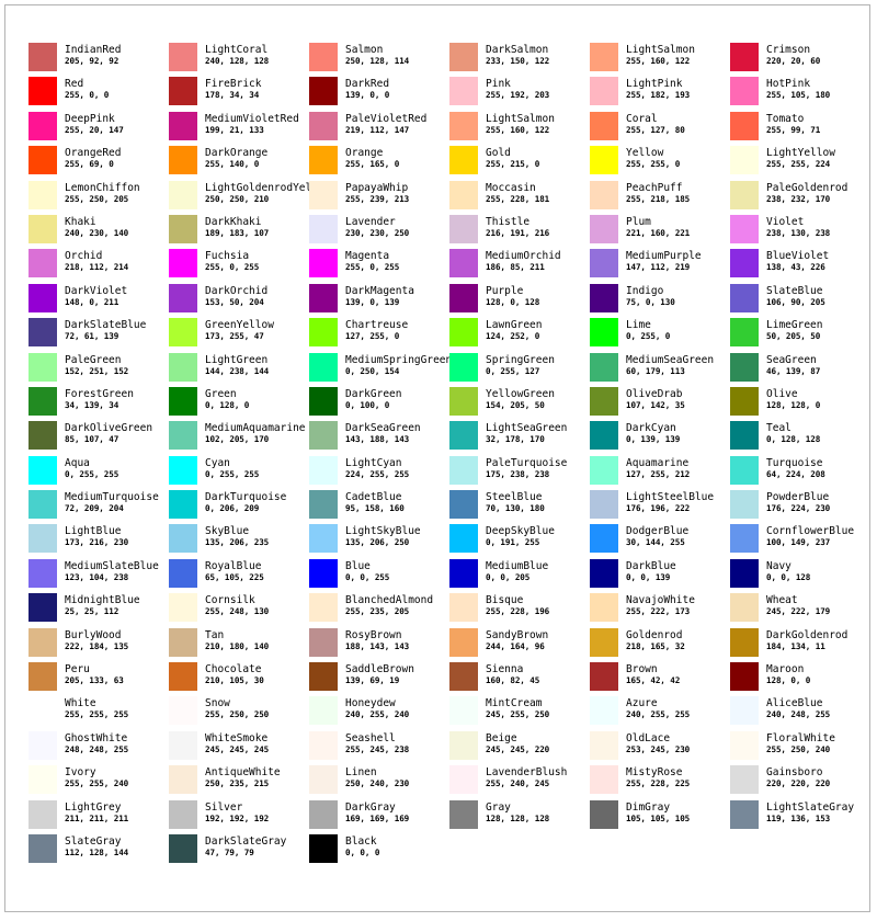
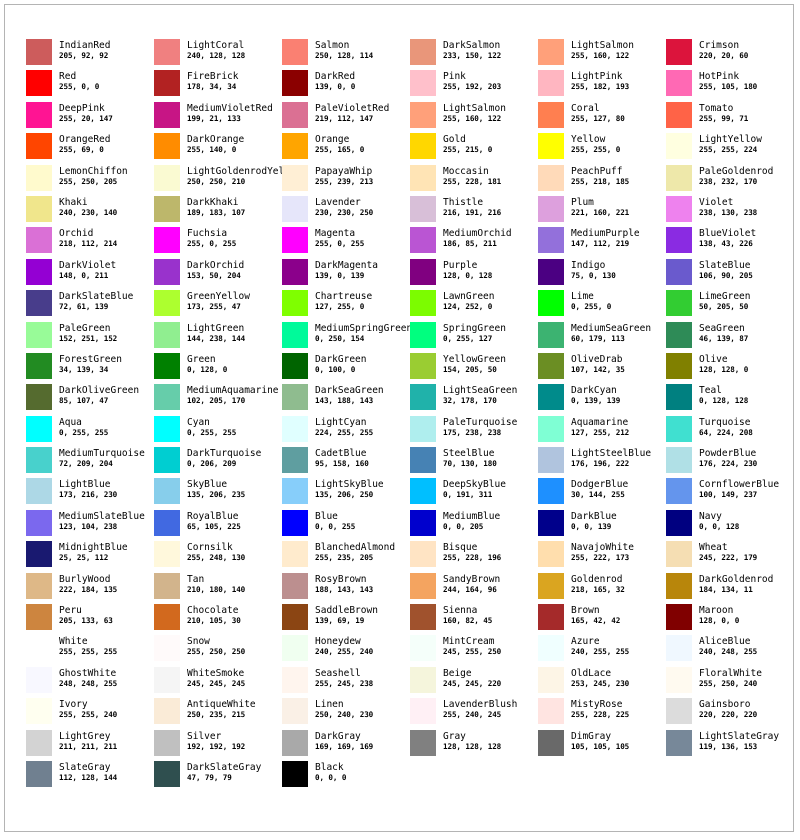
  IndianRed
  205, 92, 92
  LightCoral
  240, 128, 128
  Salmon
  250, 128, 114
  DarkSalmon
  233, 150, 122
  LightSalmon
  255, 160, 122
  Crimson
  220, 20, 60
  Red
  255, 0, 0
  FireBrick
  178, 34, 34
  DarkRed
  139, 0, 0
  Pink
  255, 192, 203
  LightPink
  255, 182, 193
  HotPink
  255, 105, 180
  DeepPink
  255, 20, 147
  MediumVioletRed
  199, 21, 133
  PaleVioletRed
  219, 112, 147
  LightSalmon
  255, 160, 122
  Coral
  255, 127, 80
  Tomato
  255, 99, 71
  OrangeRed
  255, 69, 0
  DarkOrange
  255, 140, 0
  Orange
  255, 165, 0
  Gold
  255, 215, 0
  Yellow
  255, 255, 0
  LightYellow
  255, 255, 224
  LemonChiffon
  255, 250, 205
  LightGoldenrodYe
  250, 250, 210
  PapayaWhip
  255, 239, 213
  Moccasin
  255, 228, 181
  PeachPuff
  255, 218, 185
  PaleGoldenrod
  238, 232, 170
  Khaki
  240, 230, 140
  DarkKhaki
  189, 183, 107
  Lavender
  230, 230, 250
  Thistle
  216, 191, 216
  Plum
  221, 160, 221
  Violet
  238, 130, 238
  Orchid
  218, 112, 214
  Fuchsia
  255, 0, 255
  Magenta
  255, 0, 255
  MediumOrchid
  186, 85, 211
  MediumPurple
  147, 112, 219
  BlueViolet
  138, 43, 226
  DarkViolet
  148, 0, 211
  DarkOrchid
  153, 50, 204
  DarkMagenta
  139, 0, 139
  Purple
  128, 0, 128
  Indigo
  75, 0, 130
  SlateBlue
  106, 90, 205
  DarkSlateBlue
  72, 61, 139
  GreenYellow
  173, 255, 47
  Chartreuse
  127, 255, 0
  LawnGreen
  124, 252, 0
  Lime
  0, 255, 0
  LimeGreen
  50, 205, 50
  PaleGreen
  152, 251, 152
  LightGreen
  144, 238, 144
  MediumSpringGree
  0, 250, 154
  SpringGreen
  0, 255, 127
  MediumSeaGreen
  60, 179, 113
  SeaGreen
  46, 139, 87
  ForestGreen
  34, 139, 34
  Green
  0, 128, 0
  DarkGreen
  0, 100, 0
  YellowGreen
  154, 205, 50
  OliveDrab
  107, 142, 35
  Olive
  128, 128, 0
  DarkOliveGreen
  85, 107, 47
  MediumAquamarine
  102, 205, 170
  DarkSeaGreen
  143, 188, 143
  LightSeaGreen
  32, 178, 170
  DarkCyan
  0, 139, 139
  Teal
  0, 128, 128
  Aqua
  0, 255, 255
  Cyan
  0, 255, 255
  LightCyan
  224, 255, 255
  PaleTurquoise
  175, 238, 238
  Aquamarine
  127, 255, 212
  Turquoise
  64, 224, 208
  MediumTurquoise
  72, 209, 204
  DarkTurquoise
  0, 206, 209
  CadetBlue
  95, 158, 160
  SteelBlue
  70, 130, 180
  LightSteelBlue
  176, 196, 222
  PowderBlue
  176, 224, 230
  LightBlue
  173, 216, 230
  SkyBlue
  135, 206, 235
  LightSkyBlue
  135, 206, 250
  DeepSkyBlue
- 0, 191, 255
+ 0, 191, 311
  DodgerBlue
  30, 144, 255
  CornflowerBlue
  100, 149, 237
  MediumSlateBlue
  123, 104, 238
  RoyalBlue
  65, 105, 225
  Blue
  0, 0, 255
  MediumBlue
  0, 0, 205
  DarkBlue
  0, 0, 139
  Navy
  0, 0, 128
  MidnightBlue
  25, 25, 112
  Cornsilk
  255, 248, 130
  BlanchedAlmond
  255, 235, 205
  Bisque
  255, 228, 196
  NavajoWhite
  255, 222, 173
  Wheat
  245, 222, 179
  BurlyWood
  222, 184, 135
  Tan
  210, 180, 140
  RosyBrown
  188, 143, 143
  SandyBrown
  244, 164, 96
  Goldenrod
  218, 165, 32
  DarkGoldenrod
  184, 134, 11
  Peru
  205, 133, 63
  Chocolate
  210, 105, 30
  SaddleBrown
  139, 69, 19
  Sienna
  160, 82, 45
  Brown
  165, 42, 42
  Maroon
  128, 0, 0
  White
  255, 255, 255
  Snow
  255, 250, 250
  Honeydew
  240, 255, 240
  MintCream
  245, 255, 250
  Azure
  240, 255, 255
  AliceBlue
  240, 248, 255
  GhostWhite
  248, 248, 255
  WhiteSmoke
  245, 245, 245
  Seashell
  255, 245, 238
  Beige
  245, 245, 220
  OldLace
  253, 245, 230
  FloralWhite
  255, 250, 240
  Ivory
  255, 255, 240
  AntiqueWhite
  250, 235, 215
  Linen
  250, 240, 230
  LavenderBlush
  255, 240, 245
  MistyRose
  255, 228, 225
  Gainsboro
  220, 220, 220
  LightGrey
  211, 211, 211
  Silver
  192, 192, 192
  DarkGray
  169, 169, 169
  Gray
  128, 128, 128
  DimGray
  105, 105, 105
  LightSlateGray
  119, 136, 153
  SlateGray
  112, 128, 144
  DarkSlateGray
  47, 79, 79
  Black
  0, 0, 0
